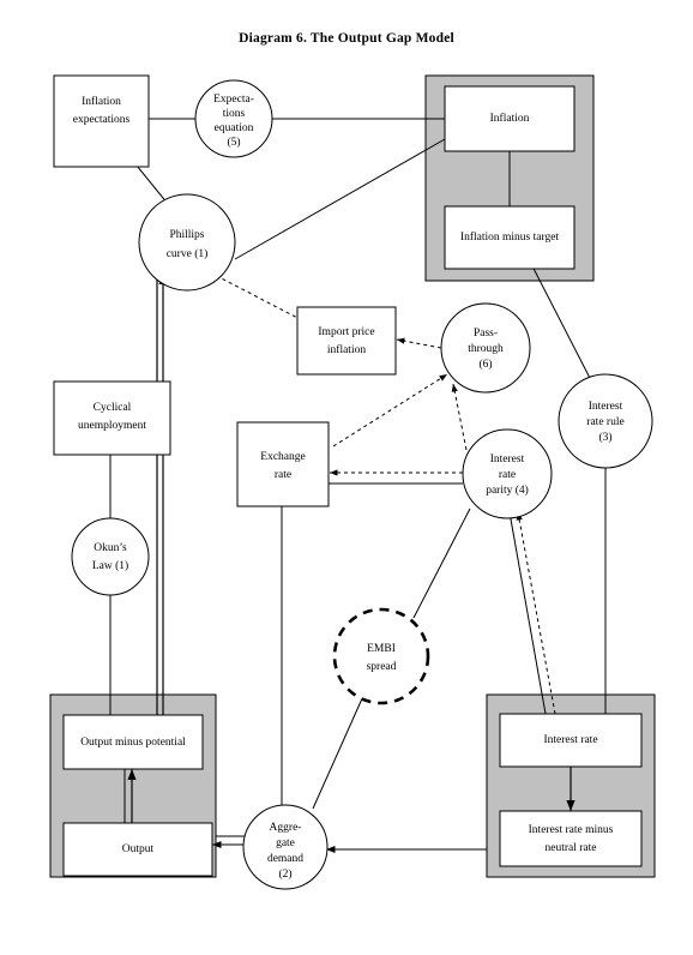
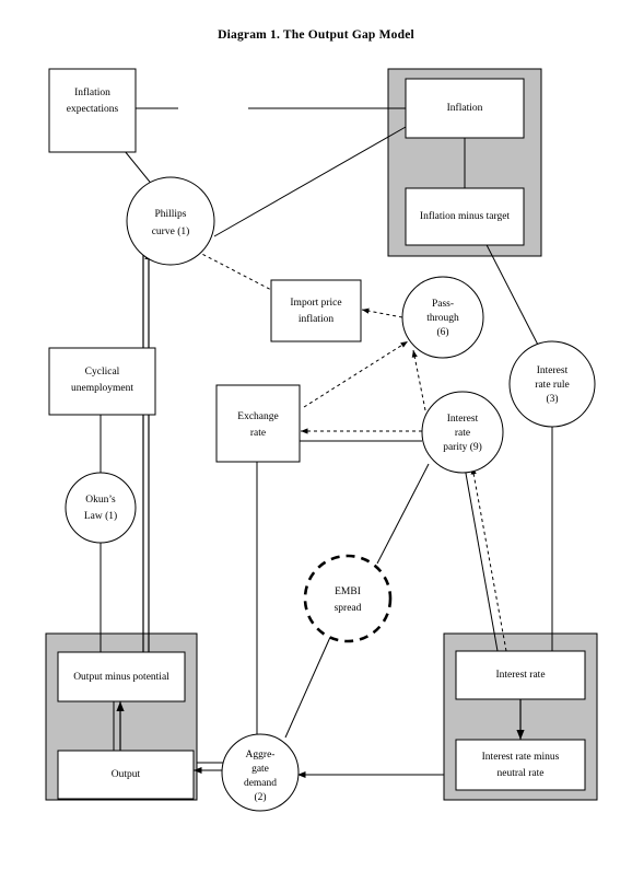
- Diagram 6. The Output Gap Model
+ Diagram 1. The Output Gap Model
  Inflation expectations
- Expecta-
- tions
- equation
- (5)
  Inflation
  Inflation minus target
  Phillips
  curve (1)
  Import price
  inflation
  Pass-
  through
  (6)
  Interest
  rate rule
  (3)
  Cyclical
  unemployment
  Okun’s
  Law (1)
  Exchange
  rate
  Interest
  rate
- parity (4)
+ parity (9)
  EMBI
  spread
  Output minus potential
  Output
  Interest rate
  Interest rate minus
  neutral rate
  Aggre-
  gate
  demand
  (2)
